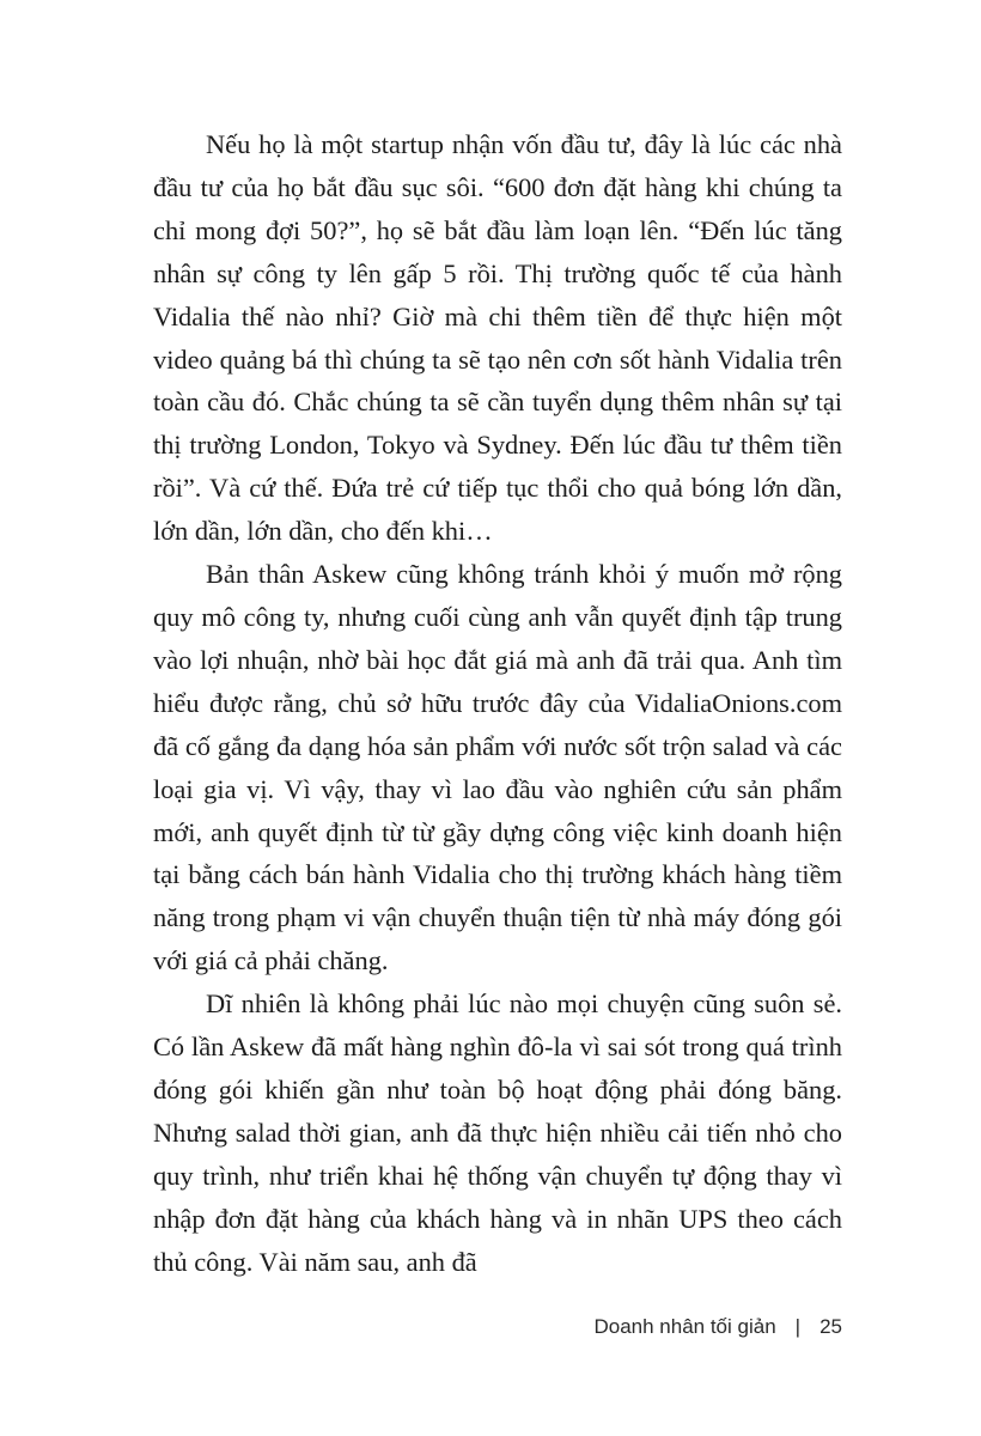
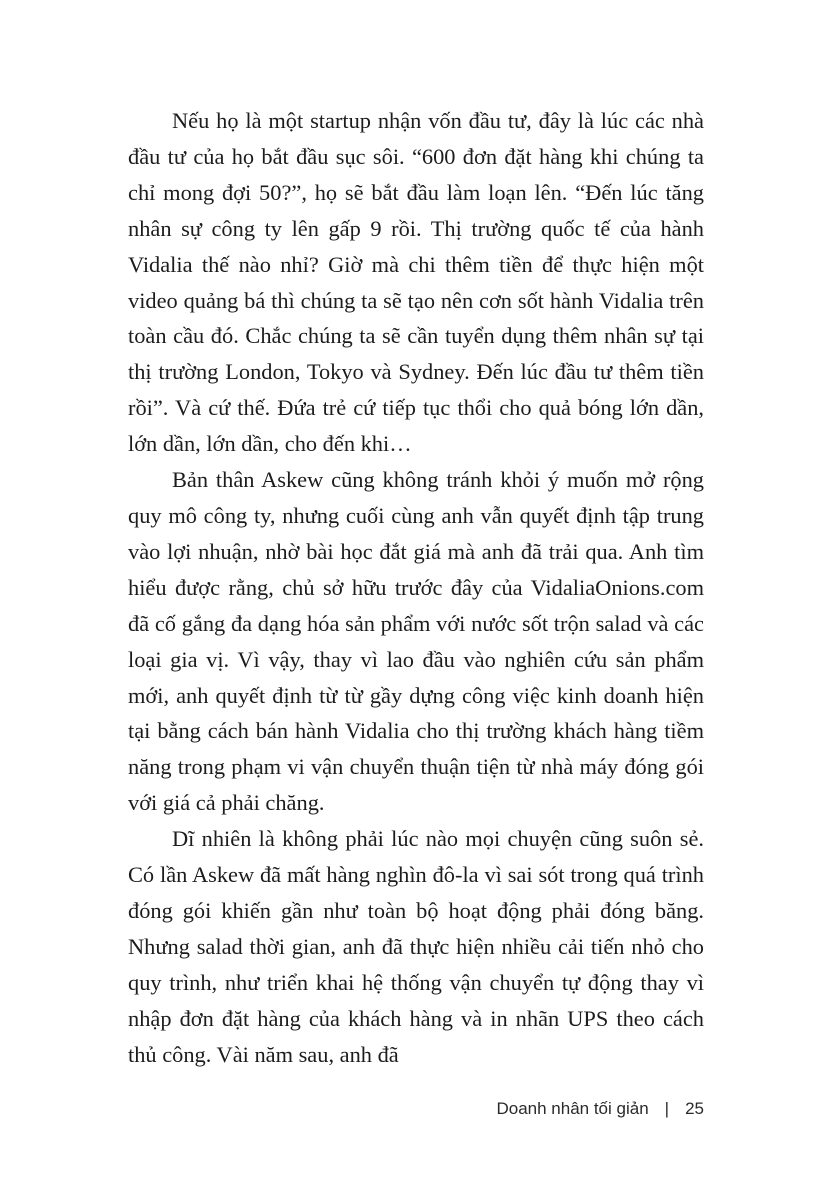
- Nếu họ là một startup nhận vốn đầu tư, đây là lúc các nhà đầu tư của họ bắt đầu sục sôi. “600 đơn đặt hàng khi chúng ta chỉ mong đợi 50?”, họ sẽ bắt đầu làm loạn lên. “Đến lúc tăng nhân sự công ty lên gấp 5 rồi. Thị trường quốc tế của hành Vidalia thế nào nhỉ? Giờ mà chi thêm tiền để thực hiện một video quảng bá thì chúng ta sẽ tạo nên cơn sốt hành Vidalia trên toàn cầu đó. Chắc chúng ta sẽ cần tuyển dụng thêm nhân sự tại thị trường London, Tokyo và Sydney. Đến lúc đầu tư thêm tiền rồi”. Và cứ thế. Đứa trẻ cứ tiếp tục thổi cho quả bóng lớn dần, lớn dần, lớn dần, cho đến khi…
+ Nếu họ là một startup nhận vốn đầu tư, đây là lúc các nhà đầu tư của họ bắt đầu sục sôi. “600 đơn đặt hàng khi chúng ta chỉ mong đợi 50?”, họ sẽ bắt đầu làm loạn lên. “Đến lúc tăng nhân sự công ty lên gấp 9 rồi. Thị trường quốc tế của hành Vidalia thế nào nhỉ? Giờ mà chi thêm tiền để thực hiện một video quảng bá thì chúng ta sẽ tạo nên cơn sốt hành Vidalia trên toàn cầu đó. Chắc chúng ta sẽ cần tuyển dụng thêm nhân sự tại thị trường London, Tokyo và Sydney. Đến lúc đầu tư thêm tiền rồi”. Và cứ thế. Đứa trẻ cứ tiếp tục thổi cho quả bóng lớn dần, lớn dần, lớn dần, cho đến khi…
  Bản thân Askew cũng không tránh khỏi ý muốn mở rộng quy mô công ty, nhưng cuối cùng anh vẫn quyết định tập trung vào lợi nhuận, nhờ bài học đắt giá mà anh đã trải qua. Anh tìm hiểu được rằng, chủ sở hữu trước đây của VidaliaOnions.com đã cố gắng đa dạng hóa sản phẩm với nước sốt trộn salad và các loại gia vị. Vì vậy, thay vì lao đầu vào nghiên cứu sản phẩm mới, anh quyết định từ từ gầy dựng công việc kinh doanh hiện tại bằng cách bán hành Vidalia cho thị trường khách hàng tiềm năng trong phạm vi vận chuyển thuận tiện từ nhà máy đóng gói với giá cả phải chăng.
  Dĩ nhiên là không phải lúc nào mọi chuyện cũng suôn sẻ. Có lần Askew đã mất hàng nghìn đô-la vì sai sót trong quá trình đóng gói khiến gần như toàn bộ hoạt động phải đóng băng. Nhưng salad thời gian, anh đã thực hiện nhiều cải tiến nhỏ cho quy trình, như triển khai hệ thống vận chuyển tự động thay vì nhập đơn đặt hàng của khách hàng và in nhãn UPS theo cách thủ công. Vài năm sau, anh đã
  Doanh nhân tối giản
  |
  25
